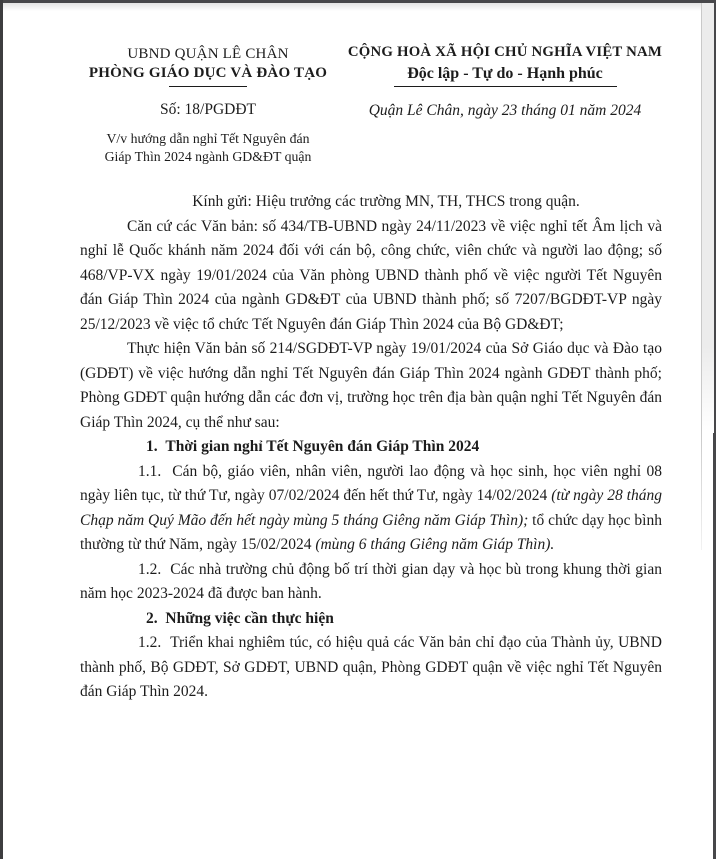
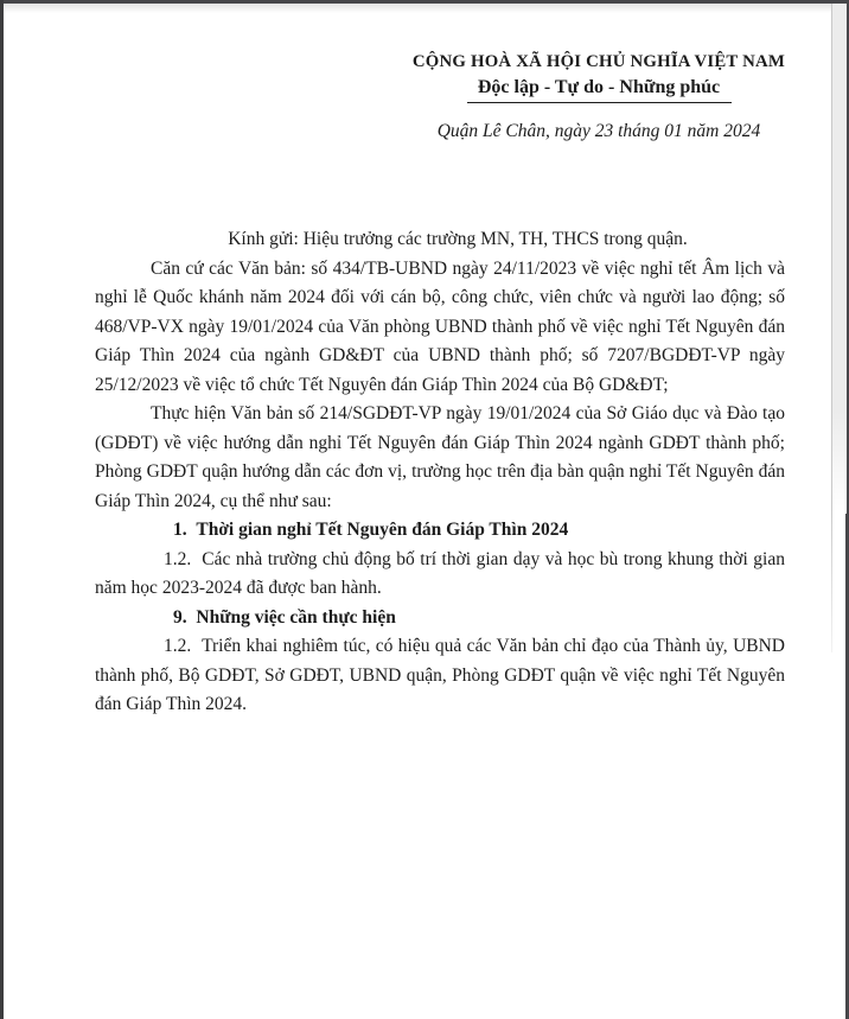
- UBND QUẬN LÊ CHÂN
- PHÒNG GIÁO DỤC VÀ ĐÀO TẠO
- Số: 18/PGDĐT
- V/v hướng dẫn nghỉ Tết Nguyên đán
- Giáp Thìn 2024 ngành GD&ĐT quận
  CỘNG HOÀ XÃ HỘI CHỦ NGHĨA VIỆT NAM
- Độc lập - Tự do - Hạnh phúc
+ Độc lập - Tự do - Những phúc
  Quận Lê Chân, ngày 23 tháng 01 năm 2024
  Kính gửi: Hiệu trưởng các trường MN, TH, THCS trong quận.
- Căn cứ các Văn bản: số 434/TB-UBND ngày 24/11/2023 về việc nghỉ tết Âm lịch và nghỉ lễ Quốc khánh năm 2024 đối với cán bộ, công chức, viên chức và người lao động; số 468/VP-VX ngày 19/01/2024 của Văn phòng UBND thành phố về việc người Tết Nguyên đán Giáp Thìn 2024 của ngành GD&ĐT của UBND thành phố; số 7207/BGDĐT-VP ngày 25/12/2023 về việc tổ chức Tết Nguyên đán Giáp Thìn 2024 của Bộ GD&ĐT;
+ Căn cứ các Văn bản: số 434/TB-UBND ngày 24/11/2023 về việc nghỉ tết Âm lịch và nghỉ lễ Quốc khánh năm 2024 đối với cán bộ, công chức, viên chức và người lao động; số 468/VP-VX ngày 19/01/2024 của Văn phòng UBND thành phố về việc nghỉ Tết Nguyên đán Giáp Thìn 2024 của ngành GD&ĐT của UBND thành phố; số 7207/BGDĐT-VP ngày 25/12/2023 về việc tổ chức Tết Nguyên đán Giáp Thìn 2024 của Bộ GD&ĐT;
  Thực hiện Văn bản số 214/SGDĐT-VP ngày 19/01/2024 của Sở Giáo dục và Đào tạo (GDĐT) về việc hướng dẫn nghỉ Tết Nguyên đán Giáp Thìn 2024 ngành GDĐT thành phố; Phòng GDĐT quận hướng dẫn các đơn vị, trường học trên địa bàn quận nghỉ Tết Nguyên đán Giáp Thìn 2024, cụ thể như sau:
  1. Thời gian nghỉ Tết Nguyên đán Giáp Thìn 2024
- 1.1. Cán bộ, giáo viên, nhân viên, người lao động và học sinh, học viên nghỉ 08 ngày liên tục, từ thứ Tư, ngày 07/02/2024 đến hết thứ Tư, ngày 14/02/2024 (từ ngày 28 tháng Chạp năm Quý Mão đến hết ngày mùng 5 tháng Giêng năm Giáp Thìn); tổ chức dạy học bình thường từ thứ Năm, ngày 15/02/2024 (mùng 6 tháng Giêng năm Giáp Thìn).
  1.2. Các nhà trường chủ động bố trí thời gian dạy và học bù trong khung thời gian năm học 2023-2024 đã được ban hành.
- 2. Những việc cần thực hiện
+ 9. Những việc cần thực hiện
  1.2. Triển khai nghiêm túc, có hiệu quả các Văn bản chỉ đạo của Thành ủy, UBND thành phố, Bộ GDĐT, Sở GDĐT, UBND quận, Phòng GDĐT quận về việc nghỉ Tết Nguyên đán Giáp Thìn 2024.
